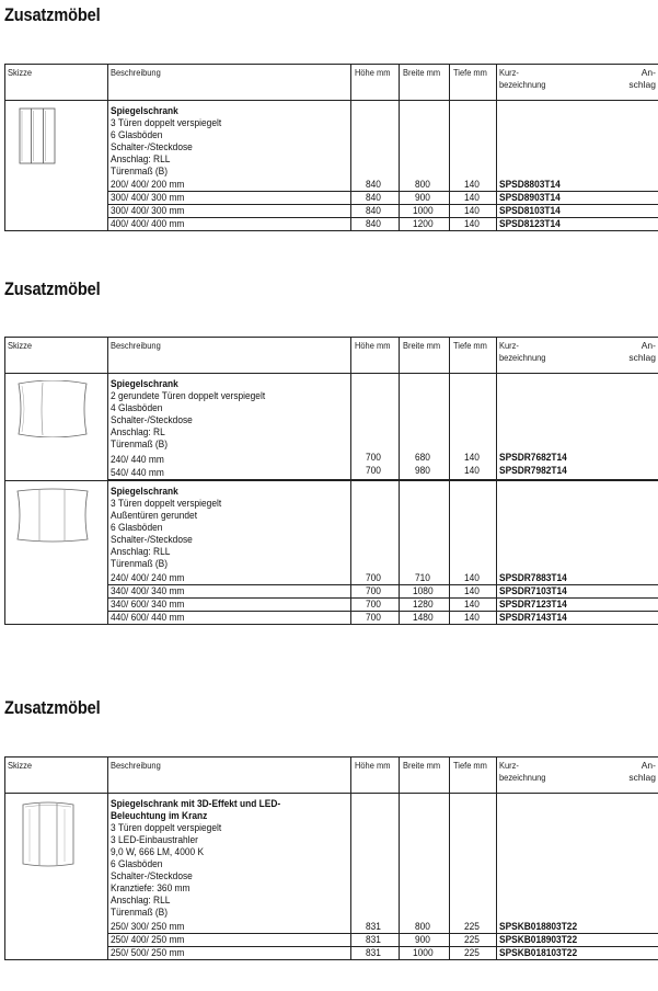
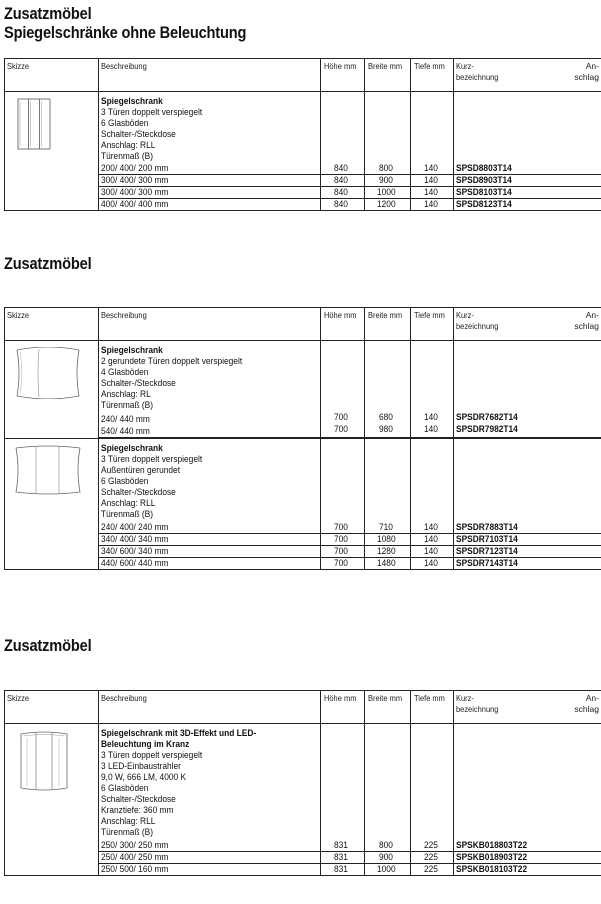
  Zusatzmöbel
+ Spiegelschränke ohne Beleuchtung
  Skizze	Beschreibung	Höhe mm	Breite mm	Tiefe mm	Kurz- bezeichnung An- schlag
  	Spiegelschrank 3 Türen doppelt verspiegelt 6 Glasböden Schalter-/Steckdose Anschlag: RLL Türenmaß (B) 200/ 400/ 200 mm	840	800	140	SPSD8803T14
  300/ 400/ 300 mm	840	900	140	SPSD8903T14
  300/ 400/ 300 mm	840	1000	140	SPSD8103T14
  400/ 400/ 400 mm	840	1200	140	SPSD8123T14
  Zusatzmöbel
  Skizze	Beschreibung	Höhe mm	Breite mm	Tiefe mm	Kurz- bezeichnung An- schlag
  	Spiegelschrank 2 gerundete Türen doppelt verspiegelt 4 Glasböden Schalter-/Steckdose Anschlag: RL Türenmaß (B) 240/ 440 mm 540/ 440 mm	700 700	680 980	140 140	SPSDR7682T14 SPSDR7982T14
  	Spiegelschrank 3 Türen doppelt verspiegelt Außentüren gerundet 6 Glasböden Schalter-/Steckdose Anschlag: RLL Türenmaß (B) 240/ 400/ 240 mm	700	710	140	SPSDR7883T14
  340/ 400/ 340 mm	700	1080	140	SPSDR7103T14
  340/ 600/ 340 mm	700	1280	140	SPSDR7123T14
  440/ 600/ 440 mm	700	1480	140	SPSDR7143T14
  Zusatzmöbel
  Skizze	Beschreibung	Höhe mm	Breite mm	Tiefe mm	Kurz- bezeichnung An- schlag
  	Spiegelschrank mit 3D-Effekt und LED- Beleuchtung im Kranz 3 Türen doppelt verspiegelt 3 LED-Einbaustrahler 9,0 W, 666 LM, 4000 K 6 Glasböden Schalter-/Steckdose Kranztiefe: 360 mm Anschlag: RLL Türenmaß (B) 250/ 300/ 250 mm	831	800	225	SPSKB018803T22
  250/ 400/ 250 mm	831	900	225	SPSKB018903T22
- 250/ 500/ 250 mm	831	1000	225	SPSKB018103T22
+ 250/ 500/ 160 mm	831	1000	225	SPSKB018103T22
